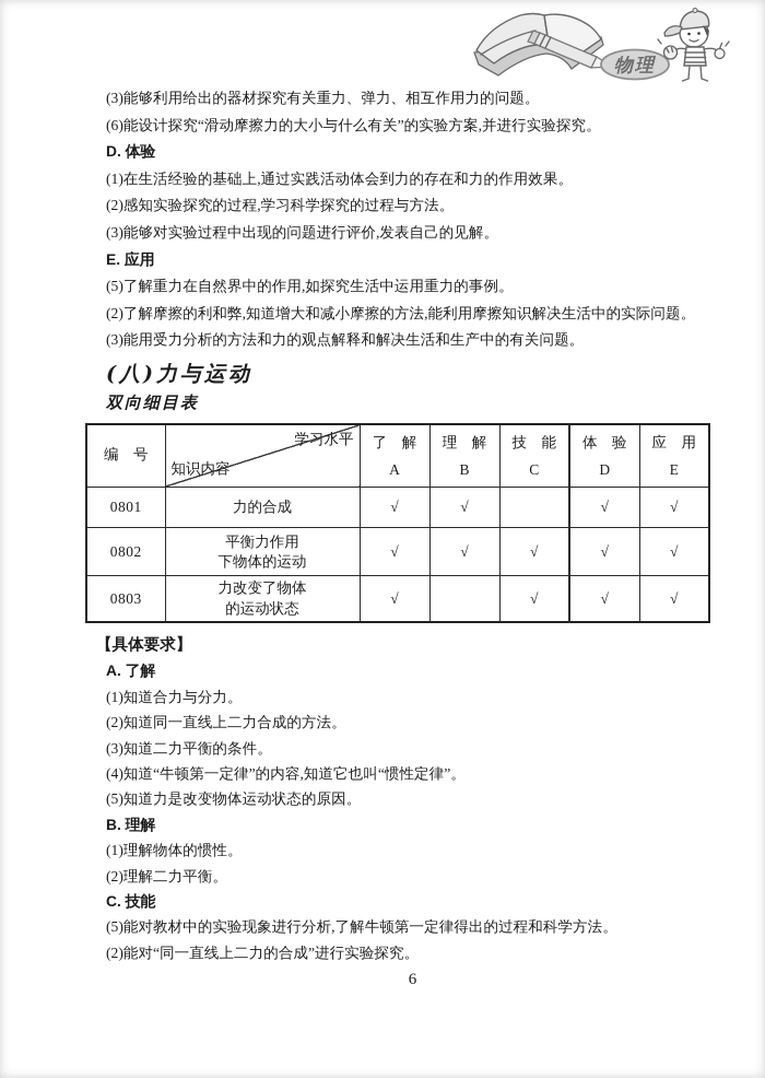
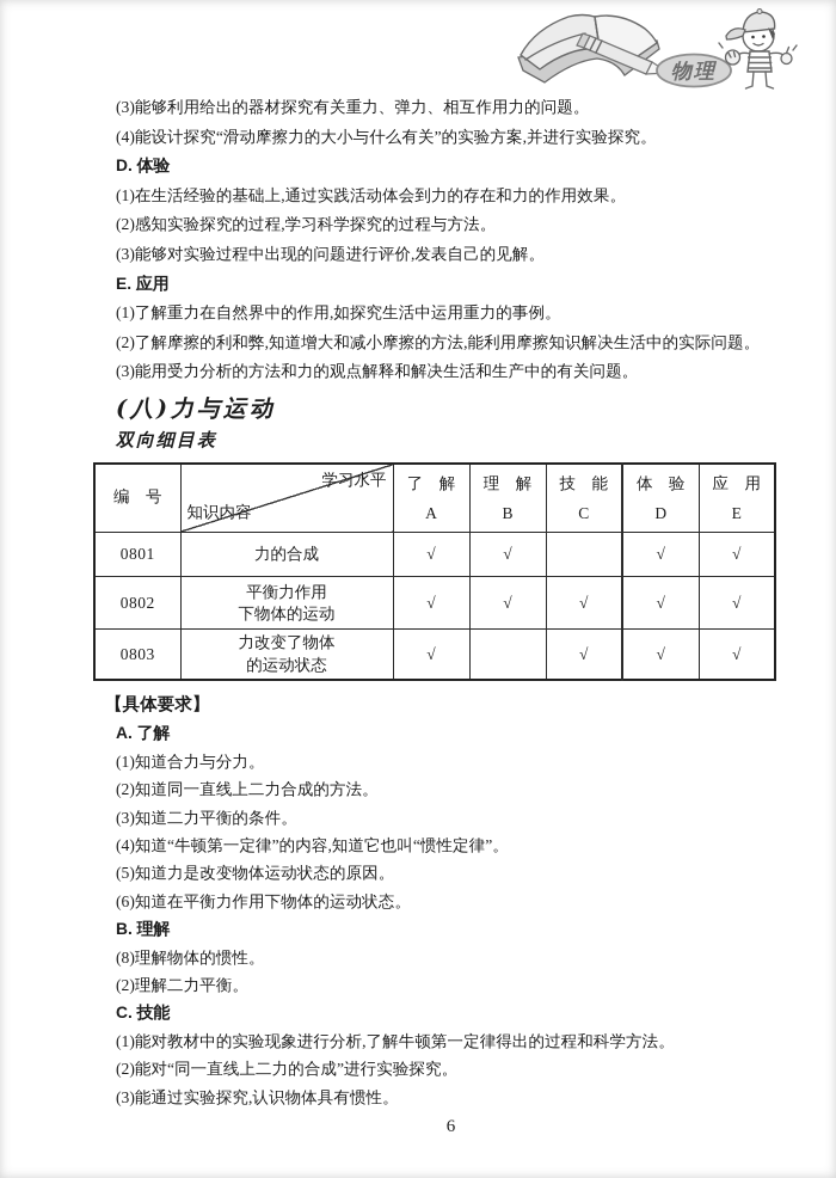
  物理
  (3)能够利用给出的器材探究有关重力、弹力、相互作用力的问题。
- (6)能设计探究“滑动摩擦力的大小与什么有关”的实验方案,并进行实验探究。
+ (4)能设计探究“滑动摩擦力的大小与什么有关”的实验方案,并进行实验探究。
  D. 体验
  (1)在生活经验的基础上,通过实践活动体会到力的存在和力的作用效果。
  (2)感知实验探究的过程,学习科学探究的过程与方法。
  (3)能够对实验过程中出现的问题进行评价,发表自己的见解。
  E. 应用
- (5)了解重力在自然界中的作用,如探究生活中运用重力的事例。
+ (1)了解重力在自然界中的作用,如探究生活中运用重力的事例。
  (2)了解摩擦的利和弊,知道增大和减小摩擦的方法,能利用摩擦知识解决生活中的实际问题。
  (3)能用受力分析的方法和力的观点解释和解决生活和生产中的有关问题。
  (八)力与运动
  双向细目表
  编 号	学习水平 知识内容	了 解 A	理 解 B	技 能 C	体 验 D	应 用 E
  0801	力的合成	√	√		√	√
  0802	平衡力作用 下物体的运动	√	√	√	√	√
  0803	力改变了物体 的运动状态	√		√	√	√
  【具体要求】
  A. 了解
  (1)知道合力与分力。
  (2)知道同一直线上二力合成的方法。
  (3)知道二力平衡的条件。
  (4)知道“牛顿第一定律”的内容,知道它也叫“惯性定律”。
  (5)知道力是改变物体运动状态的原因。
+ (6)知道在平衡力作用下物体的运动状态。
  B. 理解
- (1)理解物体的惯性。
+ (8)理解物体的惯性。
  (2)理解二力平衡。
  C. 技能
- (5)能对教材中的实验现象进行分析,了解牛顿第一定律得出的过程和科学方法。
+ (1)能对教材中的实验现象进行分析,了解牛顿第一定律得出的过程和科学方法。
  (2)能对“同一直线上二力的合成”进行实验探究。
+ (3)能通过实验探究,认识物体具有惯性。
  6
